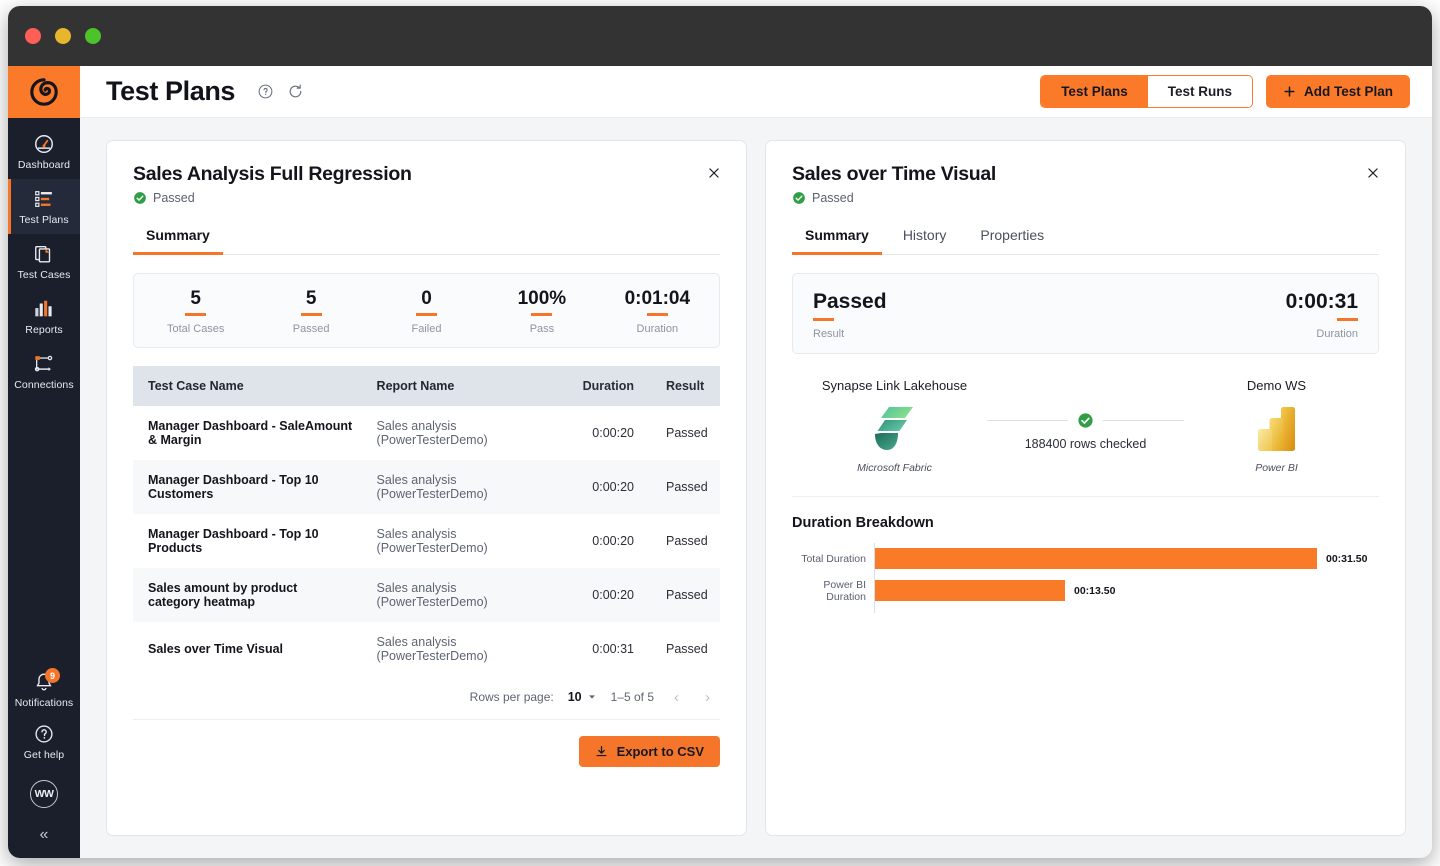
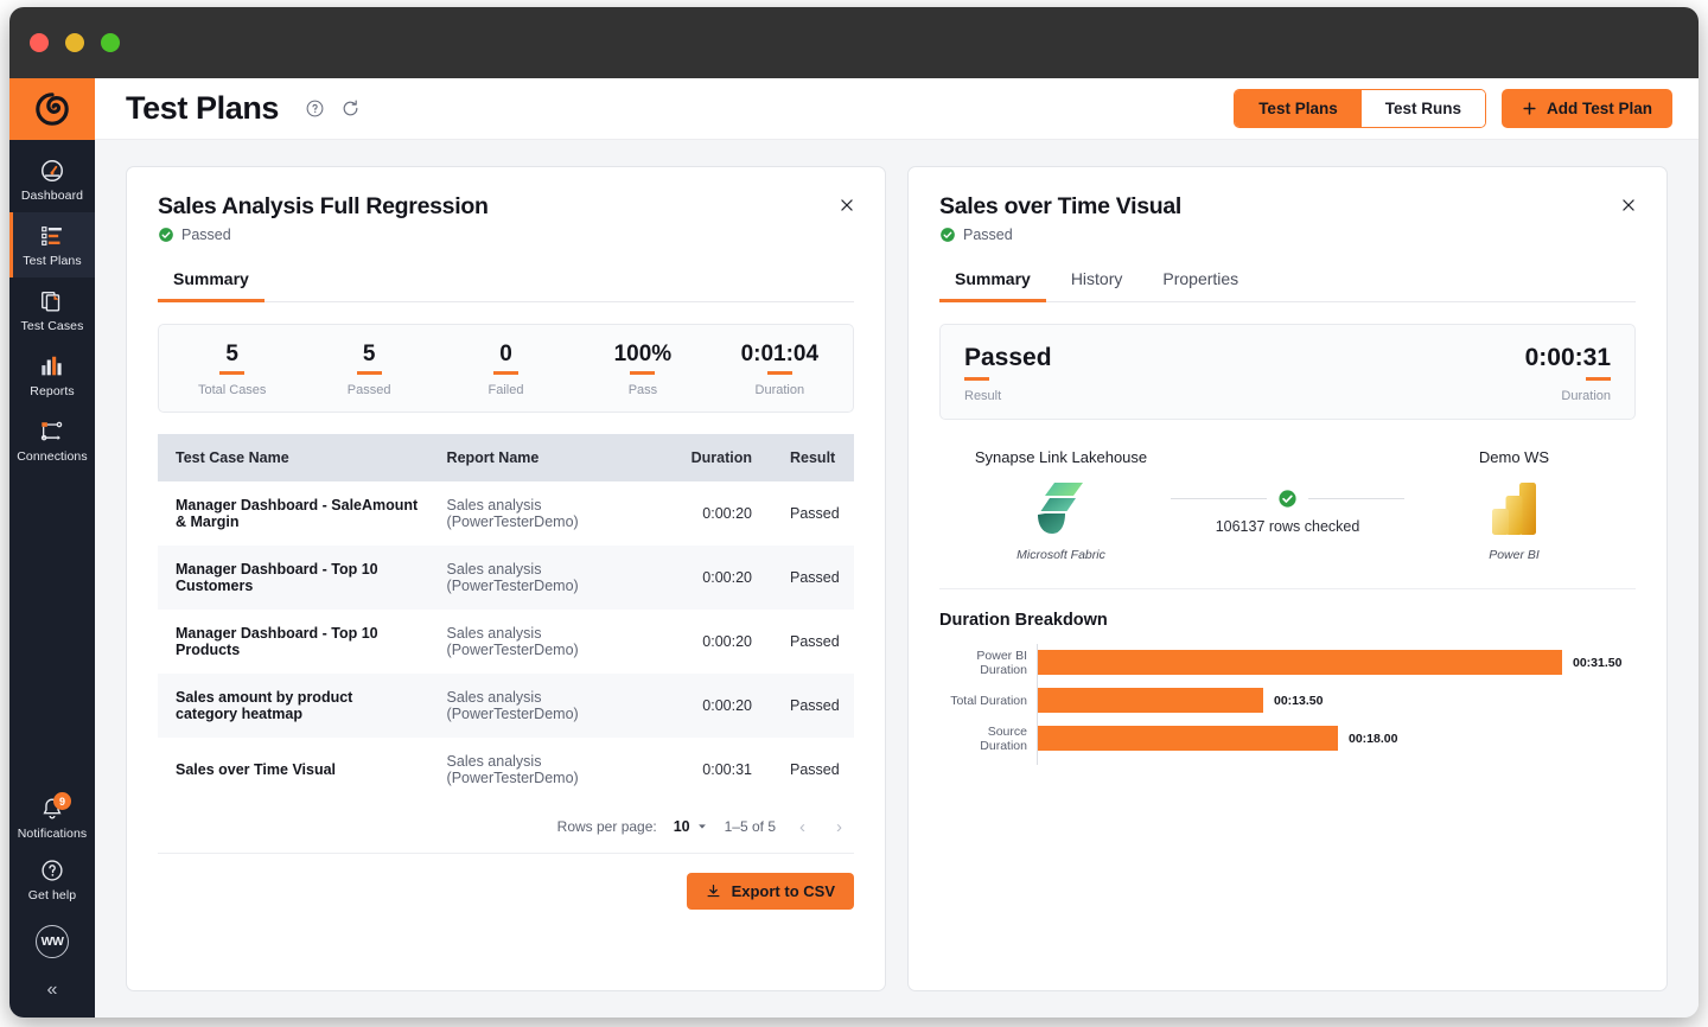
  Dashboard
  Test Plans
  Test Cases
  Reports
  Connections
  9
  Notifications
  Get help
  WW
  «
  Test Plans
  Test Plans
  Test Runs
  Add Test Plan
  Sales Analysis Full Regression
  Passed
  Summary
  5
  Total Cases
  5
  Passed
  0
  Failed
  100%
  Pass
  0:01:04
  Duration
  Test Case Name	Report Name	Duration	Result
  Manager Dashboard - SaleAmount & Margin	Sales analysis (PowerTesterDemo)	0:00:20	Passed
  Manager Dashboard - Top 10 Customers	Sales analysis (PowerTesterDemo)	0:00:20	Passed
  Manager Dashboard - Top 10 Products	Sales analysis (PowerTesterDemo)	0:00:20	Passed
  Sales amount by product category heatmap	Sales analysis (PowerTesterDemo)	0:00:20	Passed
  Sales over Time Visual	Sales analysis (PowerTesterDemo)	0:00:31	Passed
  Rows per page:
  10
  1–5 of 5
  ‹
  ›
  Export to CSV
  Sales over Time Visual
  Passed
  Summary
  History
  Properties
  Passed
  Result
  0:00:31
  Duration
  Synapse Link Lakehouse
  Microsoft Fabric
- 188400 rows checked
+ 106137 rows checked
  Demo WS
  Power BI
  Duration Breakdown
- Total Duration
+ Power BI Duration
  00:31.50
- Power BI Duration
+ Total Duration
  00:13.50
+ Source Duration
+ 00:18.00
